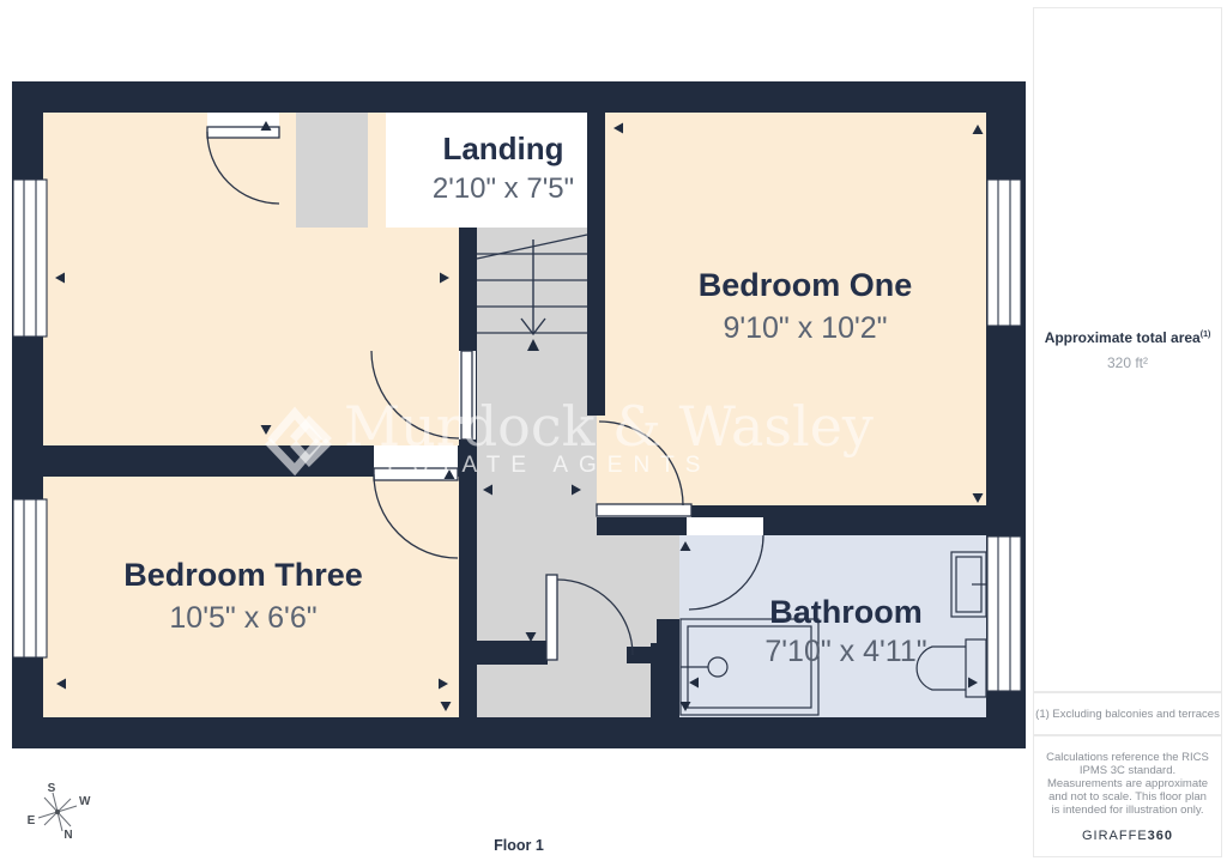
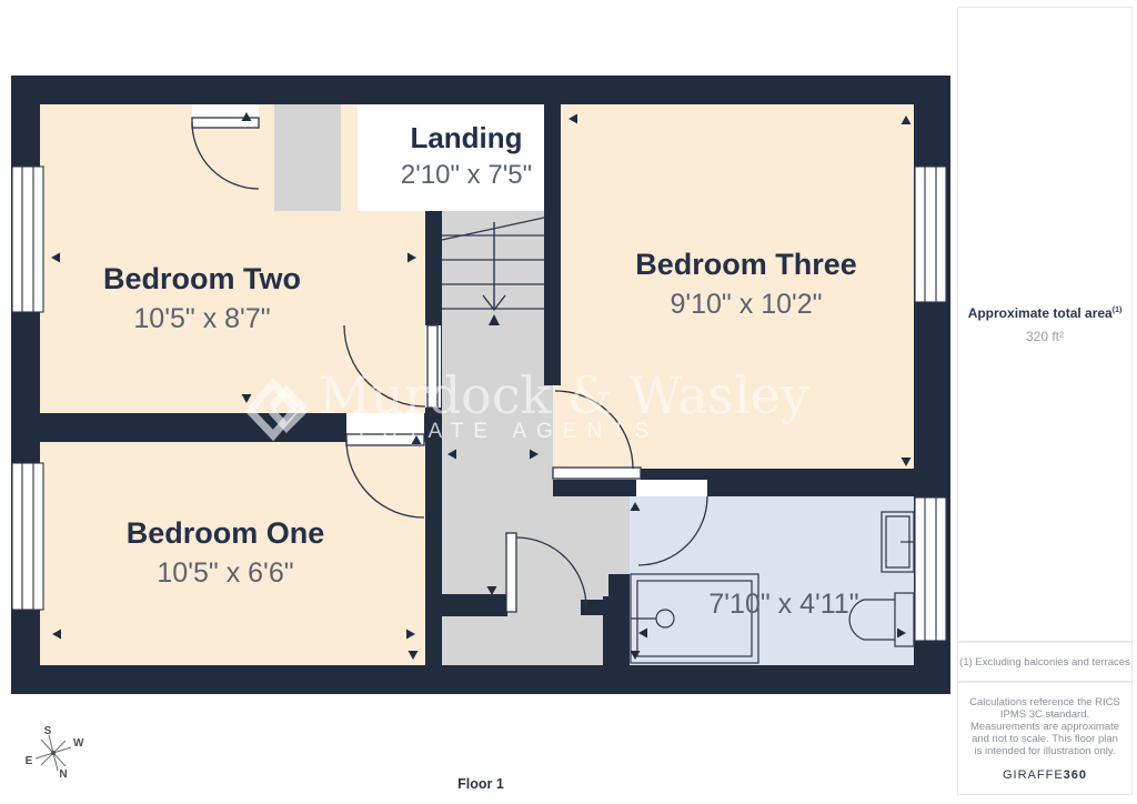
  Landing
  2'10" x 7'5"
+ Bedroom Two
+ 10'5" x 8'7"
- Bedroom One
+ Bedroom Three
  9'10" x 10'2"
- Bedroom Three
+ Bedroom One
  10'5" x 6'6"
- Bathroom
  7'10" x 4'11"
  Murdock & Wasley
  ESTATE AGENTS
  S
  W
  E
  N
  Floor 1
  Approximate total area
  320 ft²
  (1) Excluding balconies and terraces
  Calculations reference the RICS IPMS 3C standard. Measurements are approximate and not to scale. This floor plan is intended for illustration only.
  GIRAFFE360
